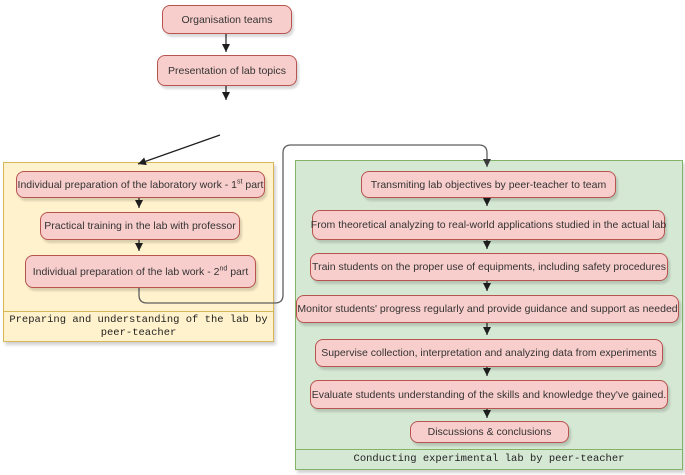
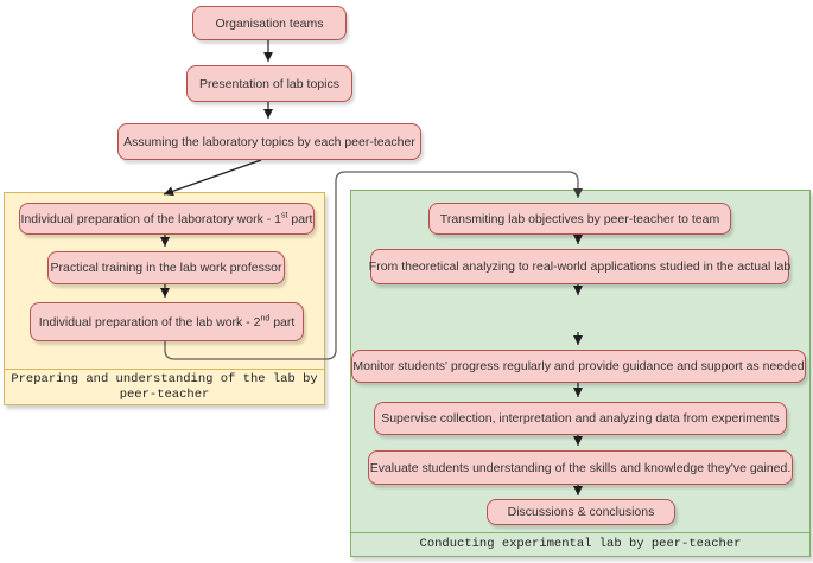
  Preparing and understanding of the lab by
  peer-teacher
  Conducting experimental lab by peer-teacher
  Organisation teams
  Presentation of lab topics
+ Assuming the laboratory topics by each peer-teacher
  Individual preparation of the laboratory work - 1 part
- Practical training in the lab with professor
+ Practical training in the lab work professor
  Individual preparation of the lab work - 2 part
  Transmiting lab objectives by peer-teacher to team
  From theoretical analyzing to real-world applications studied in the actual lab
- Train students on the proper use of equipments, including safety procedures
  Monitor students' progress regularly and provide guidance and support as needed
  Supervise collection, interpretation and analyzing data from experiments
  Evaluate students understanding of the skills and knowledge they've gained.
  Discussions & conclusions
